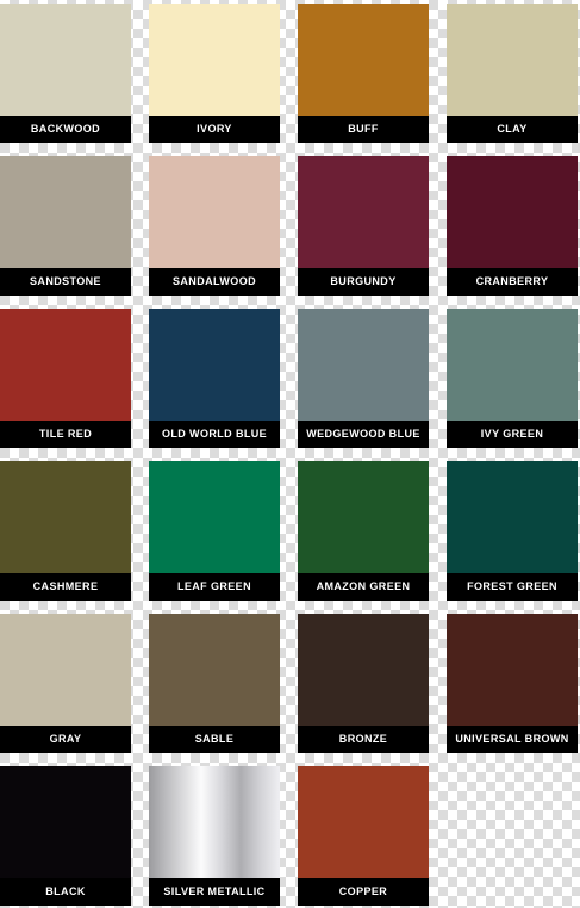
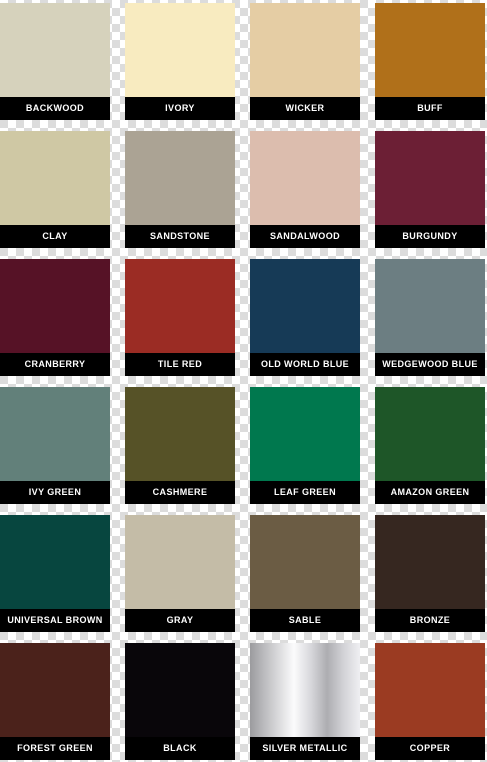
  BACKWOOD
  IVORY
+ WICKER
  BUFF
  CLAY
  SANDSTONE
  SANDALWOOD
  BURGUNDY
  CRANBERRY
  TILE RED
  OLD WORLD BLUE
  WEDGEWOOD BLUE
  IVY GREEN
  CASHMERE
  LEAF GREEN
  AMAZON GREEN
- FOREST GREEN
+ UNIVERSAL BROWN
  GRAY
  SABLE
  BRONZE
- UNIVERSAL BROWN
+ FOREST GREEN
  BLACK
  SILVER METALLIC
  COPPER
